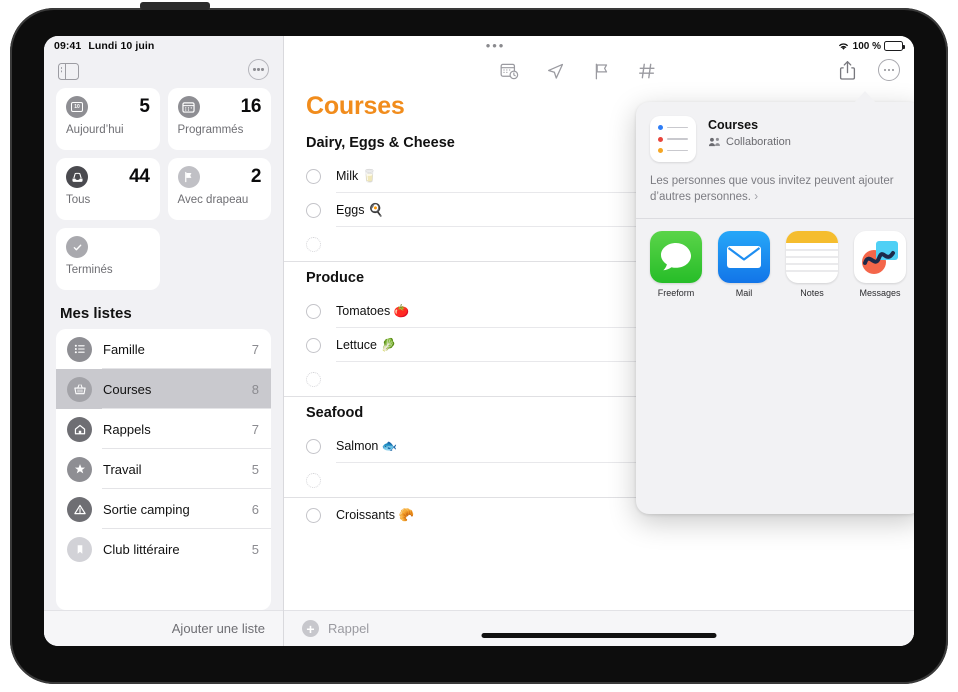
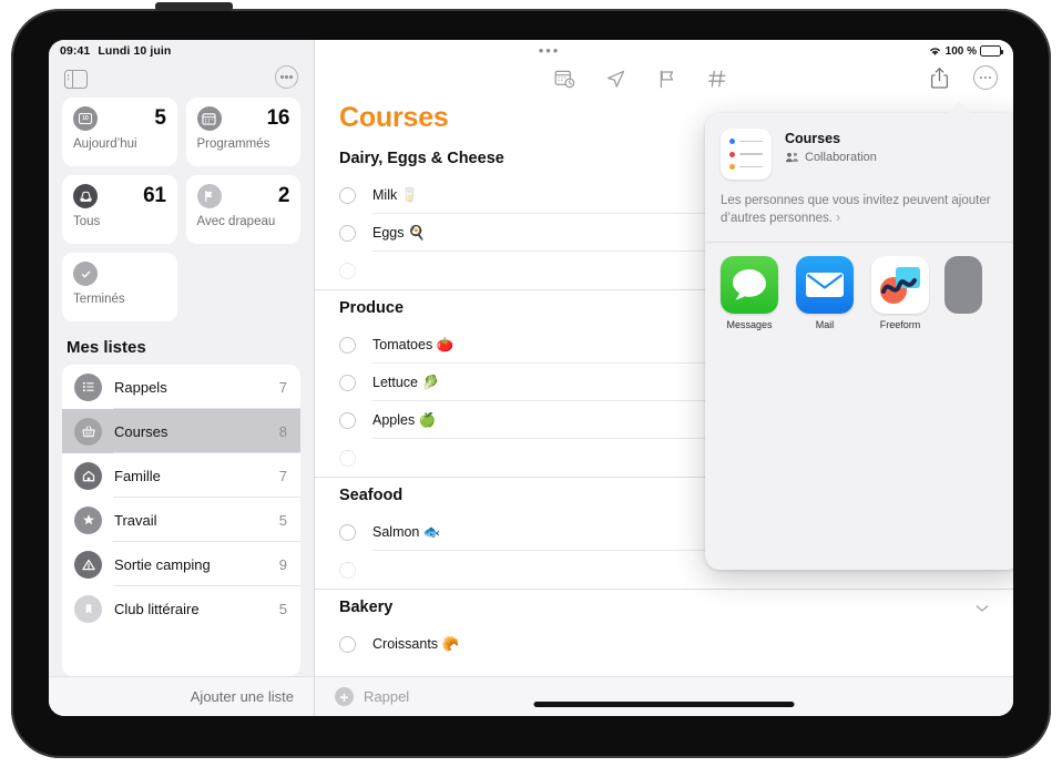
  09:41 Lundi 10 juin
  •••
  100 %
  5
  Aujourd’hui
  16
  Programmés
- 44
+ 61
  Tous
  2
  Avec drapeau
  Terminés
  Mes listes
- Famille
+ Rappels
  7
  Courses
  8
- Rappels
+ Famille
  7
  Travail
  5
  Sortie camping
- 6
+ 9
  Club littéraire
  5
  Ajouter une liste
  Courses
  Dairy, Eggs & Cheese
  Milk 🥛
  Eggs 🍳
  Produce
  Tomatoes 🍅
  Lettuce 🥬
+ Apples 🍏
  Seafood
  Salmon 🐟
+ Bakery
  Croissants 🥐
  +
  Rappel
  Courses
  Collaboration
  Les personnes que vous invitez peuvent ajouter d’autres personnes. ›
- Freeform
+ Messages
  Mail
- Notes
- Messages
+ Freeform
